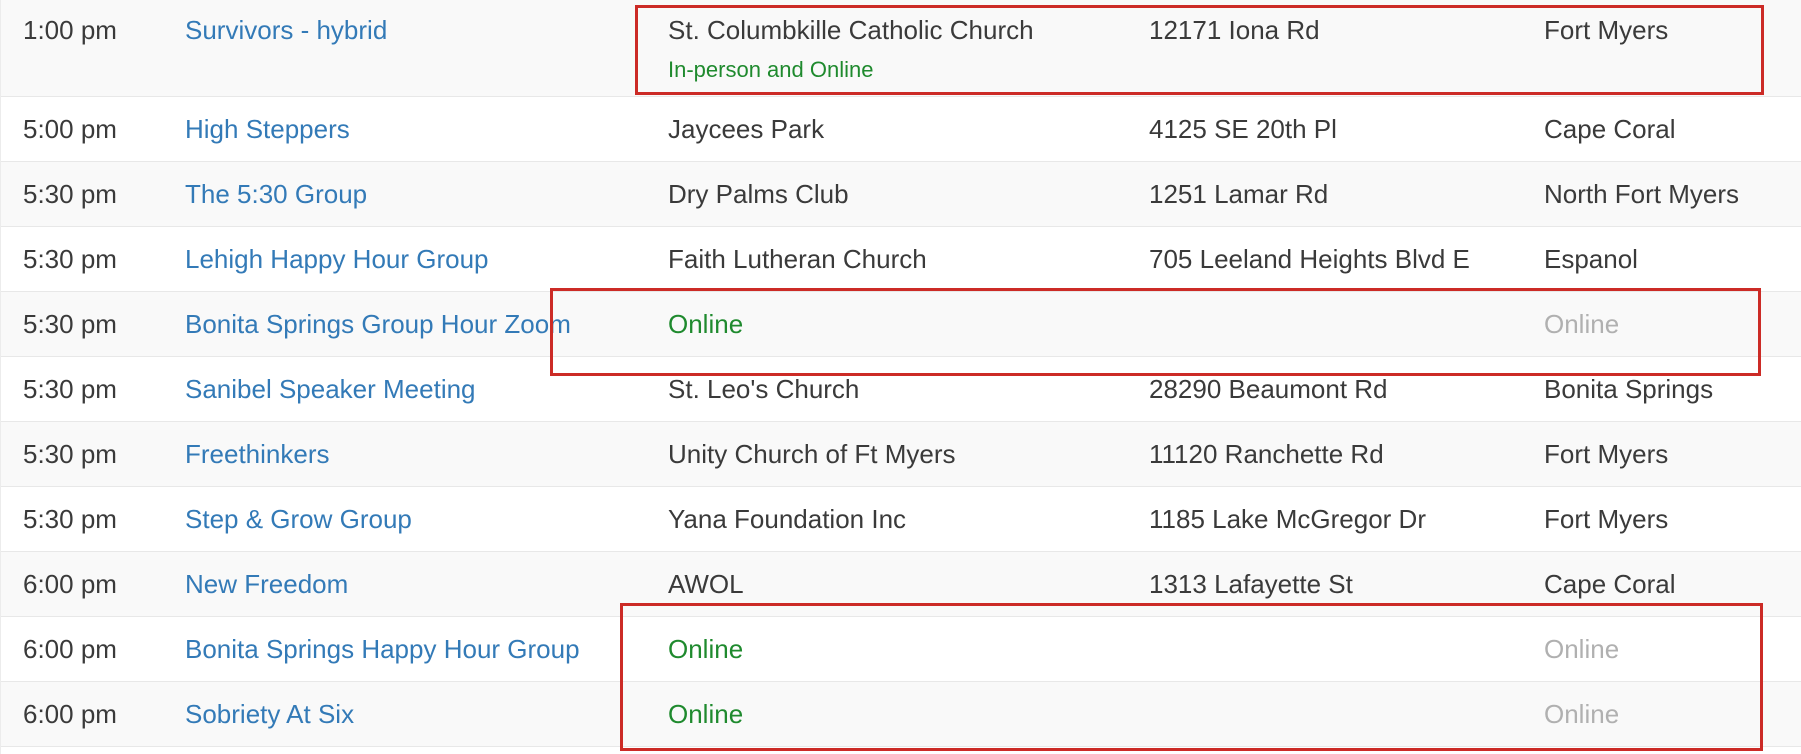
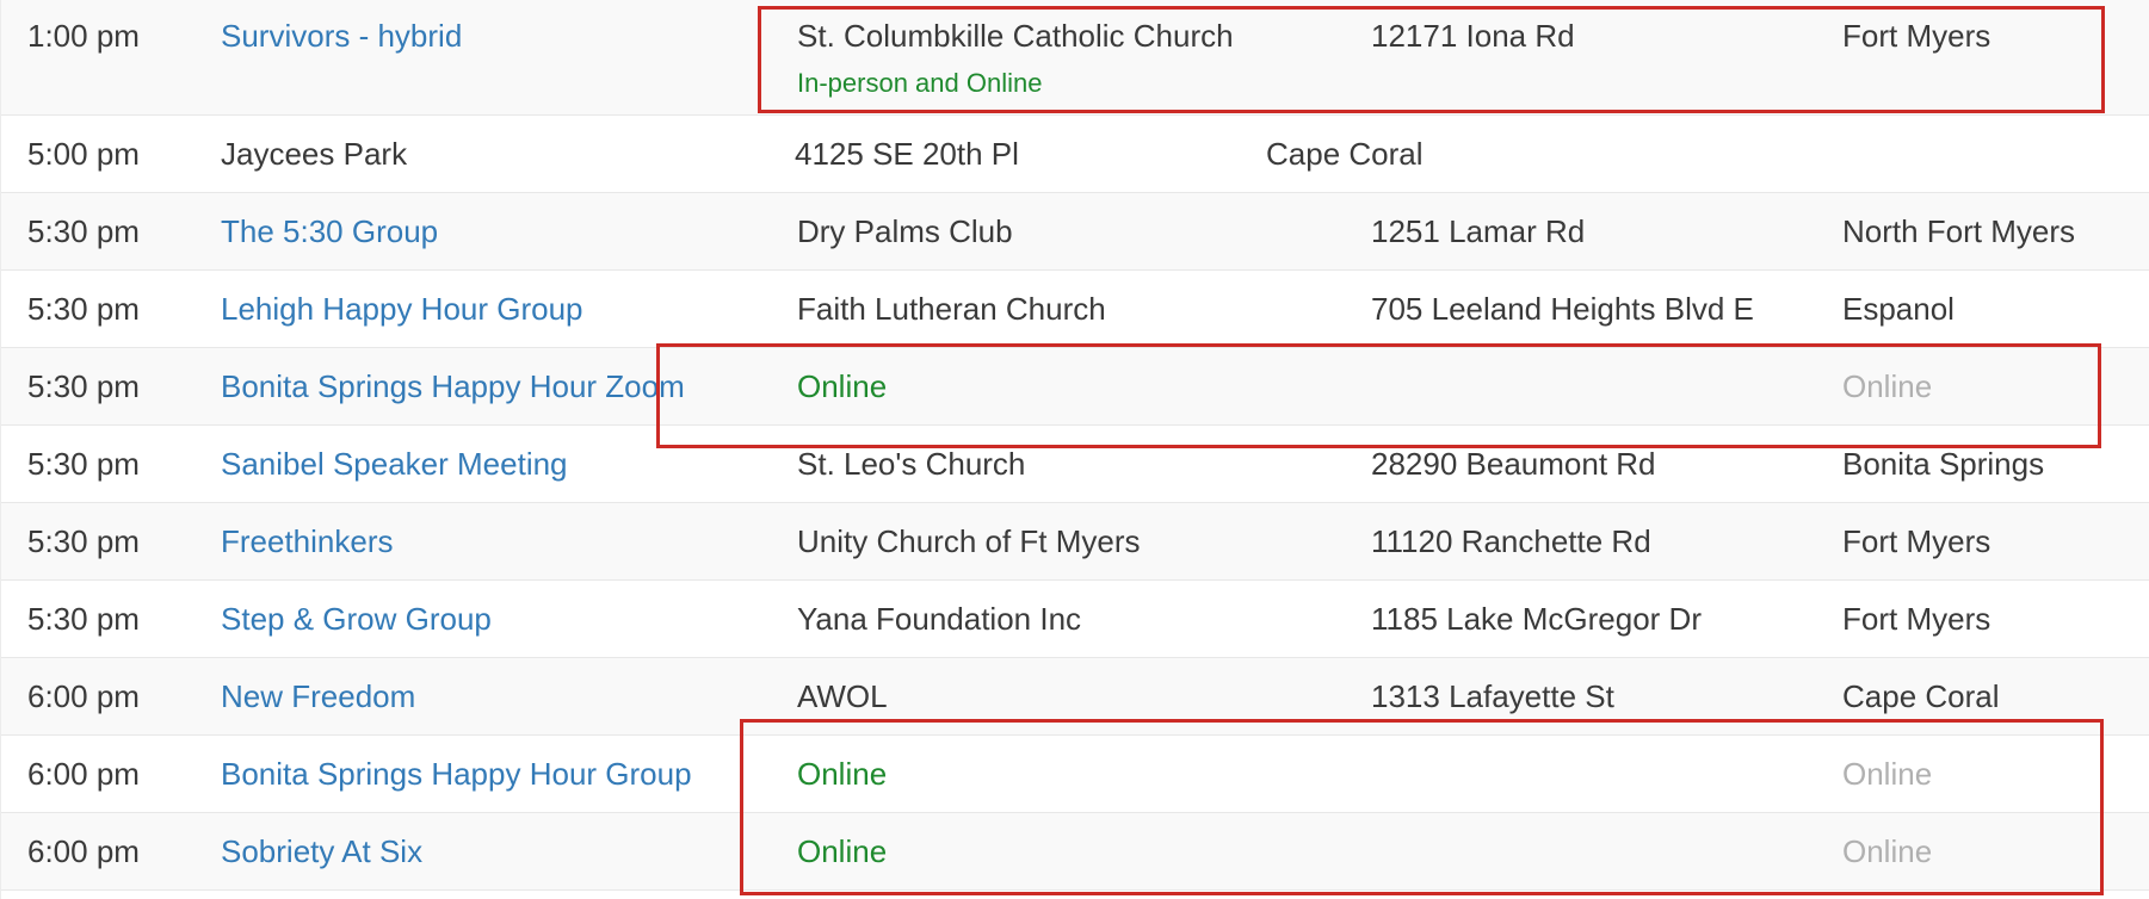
  1:00 pm
  Survivors - hybrid
  St. Columbkille Catholic Church
  In-person and Online
  12171 Iona Rd
  Fort Myers
  5:00 pm
- High Steppers
  Jaycees Park
  4125 SE 20th Pl
  Cape Coral
  5:30 pm
  The 5:30 Group
  Dry Palms Club
  1251 Lamar Rd
  North Fort Myers
  5:30 pm
  Lehigh Happy Hour Group
  Faith Lutheran Church
  705 Leeland Heights Blvd E
  Espanol
  5:30 pm
- Bonita Springs Group Hour Zoom
+ Bonita Springs Happy Hour Zoom
  Online
  Online
  5:30 pm
  Sanibel Speaker Meeting
  St. Leo's Church
  28290 Beaumont Rd
  Bonita Springs
  5:30 pm
  Freethinkers
  Unity Church of Ft Myers
  11120 Ranchette Rd
  Fort Myers
  5:30 pm
  Step & Grow Group
  Yana Foundation Inc
  1185 Lake McGregor Dr
  Fort Myers
  6:00 pm
  New Freedom
  AWOL
  1313 Lafayette St
  Cape Coral
  6:00 pm
  Bonita Springs Happy Hour Group
  Online
  Online
  6:00 pm
  Sobriety At Six
  Online
  Online
